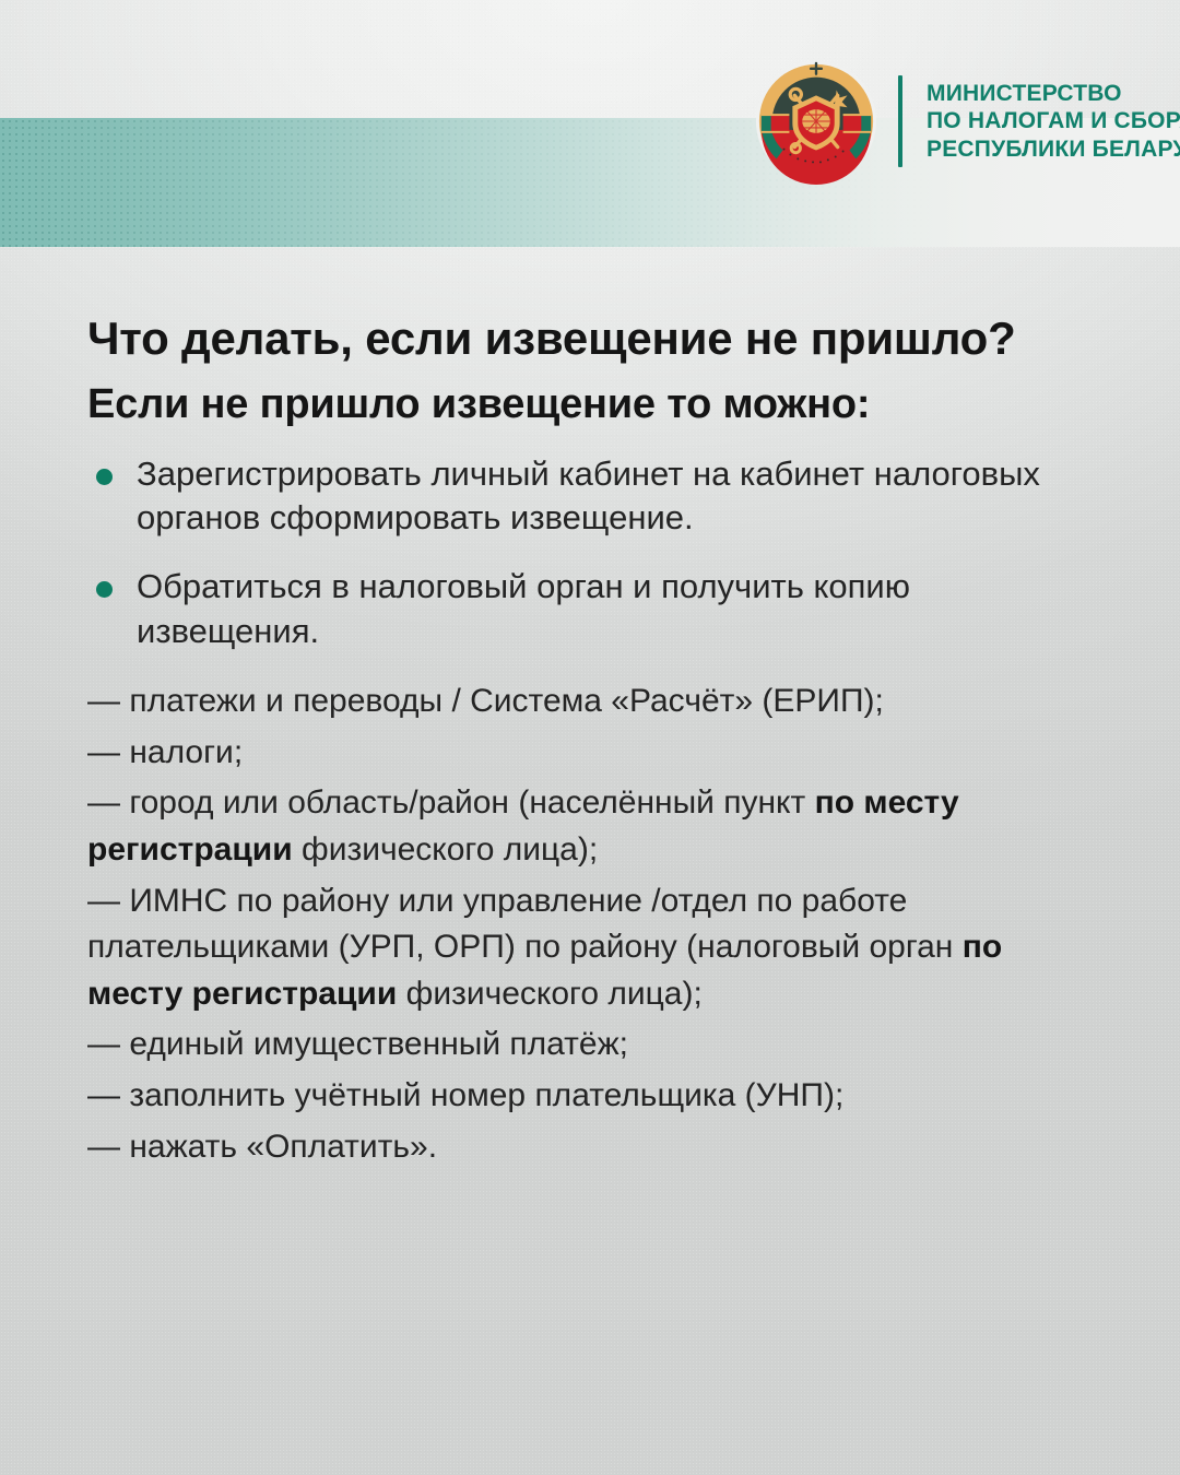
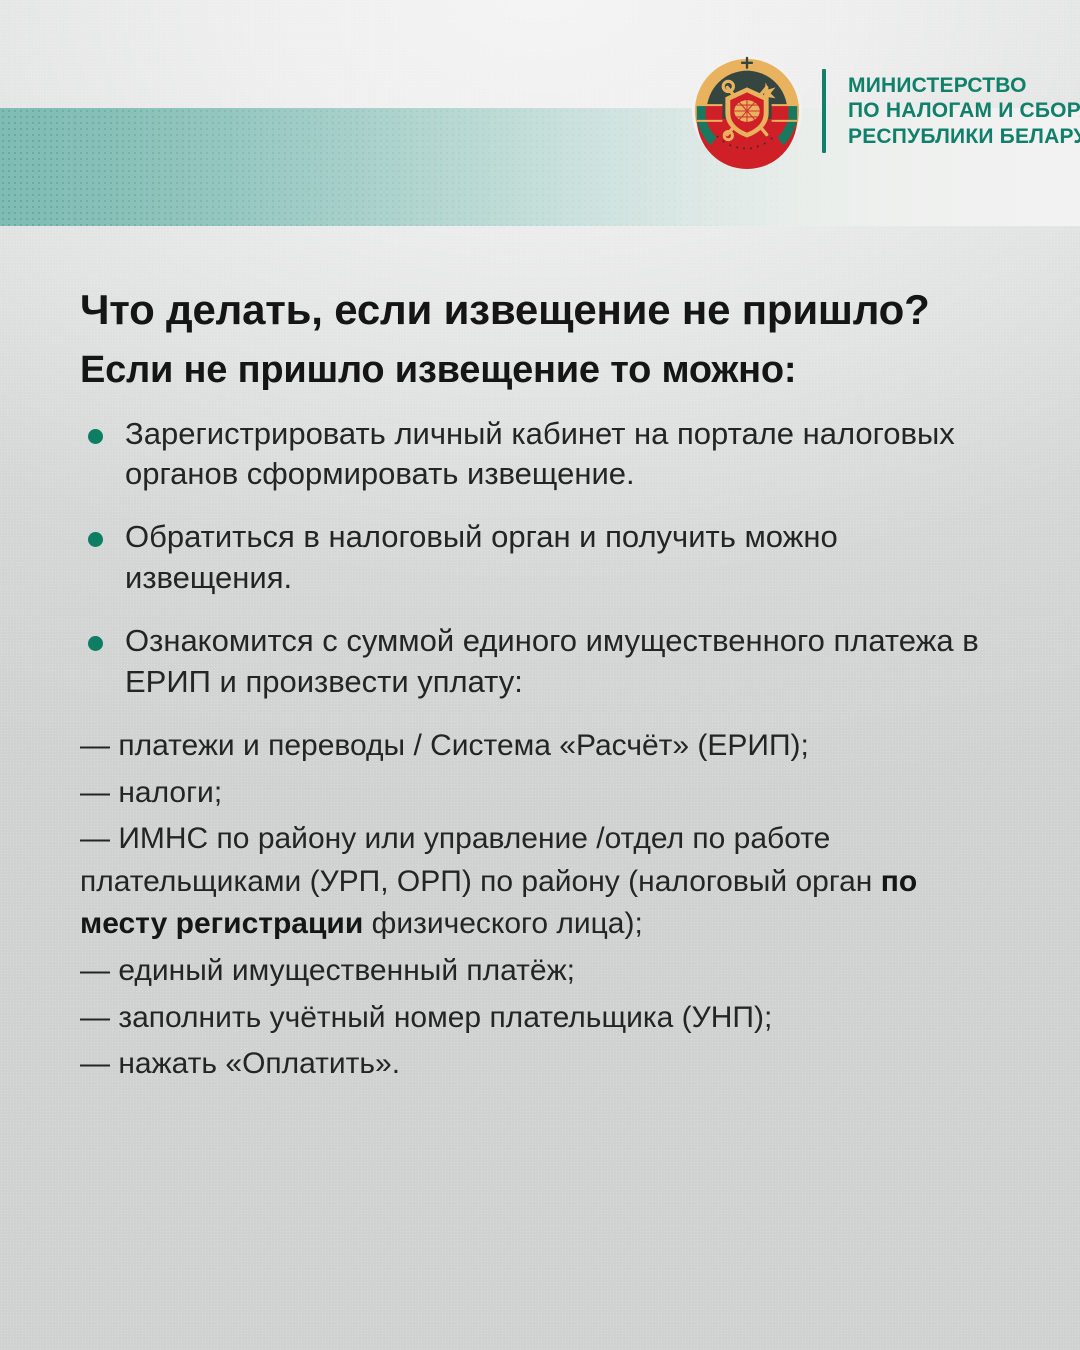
  МИНИСТЕРСТВО
  ПО НАЛОГАМ И СБОР
  РЕСПУБЛИКИ БЕЛАР
  Что делать, если извещение не пришло?
  Если не пришло извещение то можно:
- Зарегистрировать личный кабинет на кабинет налоговых органов сформировать извещение.
+ Зарегистрировать личный кабинет на портале налоговых органов сформировать извещение.
- Обратиться в налоговый орган и получить копию извещения.
+ Обратиться в налоговый орган и получить можно извещения.
+ Ознакомится с суммой единого имущественного платежа в ЕРИП и произвести уплату:
  — платежи и переводы / Система «Расчёт» (ЕРИП);
  — налоги;
- — город или область/район (населённый пункт по месту регистрации физического лица);
  — ИМНС по району или управление /отдел по работе плательщиками (УРП, ОРП) по району (налоговый орган по месту регистрации физического лица);
  — единый имущественный платёж;
  — заполнить учётный номер плательщика (УНП);
  — нажать «Оплатить».
